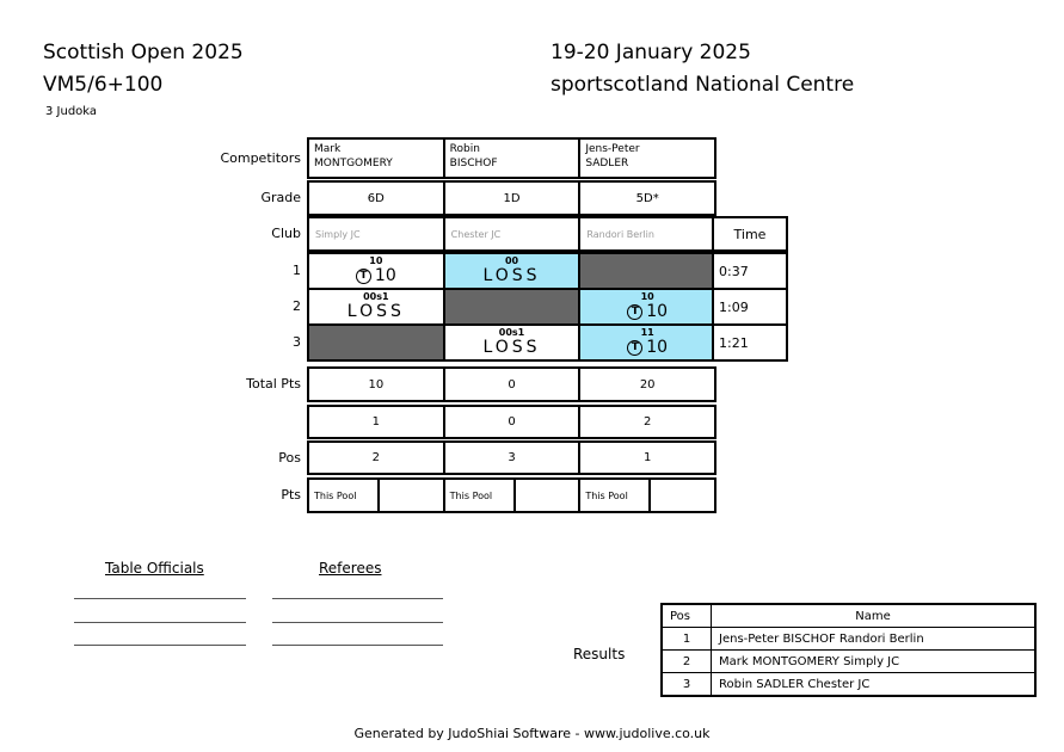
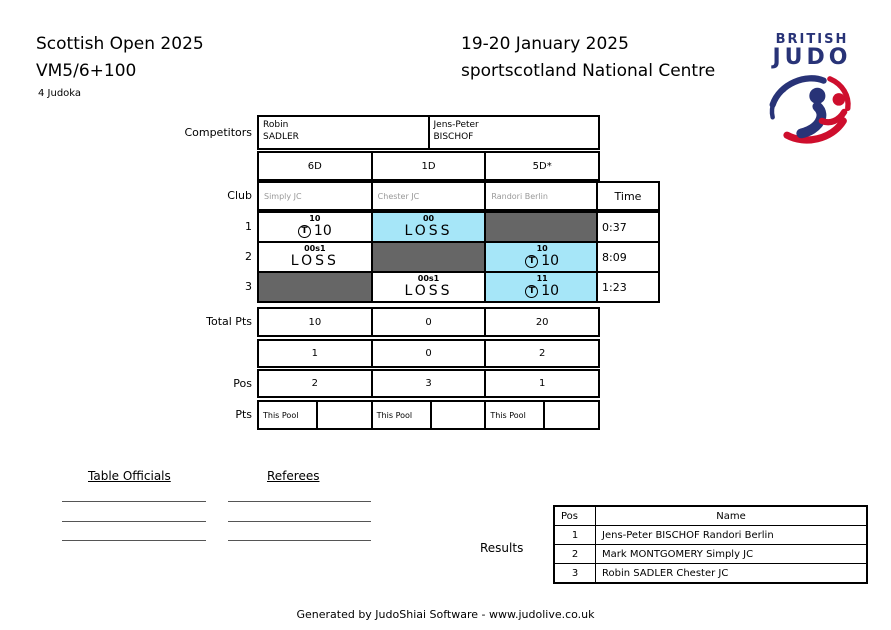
  Scottish Open 2025
  VM5/6+100
- 3 Judoka
+ 4 Judoka
  19-20 January 2025
  sportscotland National Centre
+ BRITISH
+ JUDO
  Competitors
- Grade
  Club
  1
  2
  3
  Total Pts
  Pos
  Pts
- Mark
- MONTGOMERY
  Robin
- BISCHOF
+ SADLER
  Jens-Peter
- SADLER
+ BISCHOF
  6D
  1D
  5D*
  Simply JC
  Chester JC
  Randori Berlin
  Time
  10
  T
  10
  00
  LOSS
  0:37
  00s1
  LOSS
  10
  T
  10
- 1:09
+ 8:09
  00s1
  LOSS
  11
  T
  10
- 1:21
+ 1:23
  10
  0
  20
  1
  0
  2
  2
  3
  1
  This Pool
  This Pool
  This Pool
  Table Officials
  Referees
  Results
  Pos	Name
  1	Jens-Peter BISCHOF Randori Berlin
  2	Mark MONTGOMERY Simply JC
  3	Robin SADLER Chester JC
  Generated by JudoShiai Software - www.judolive.co.uk
